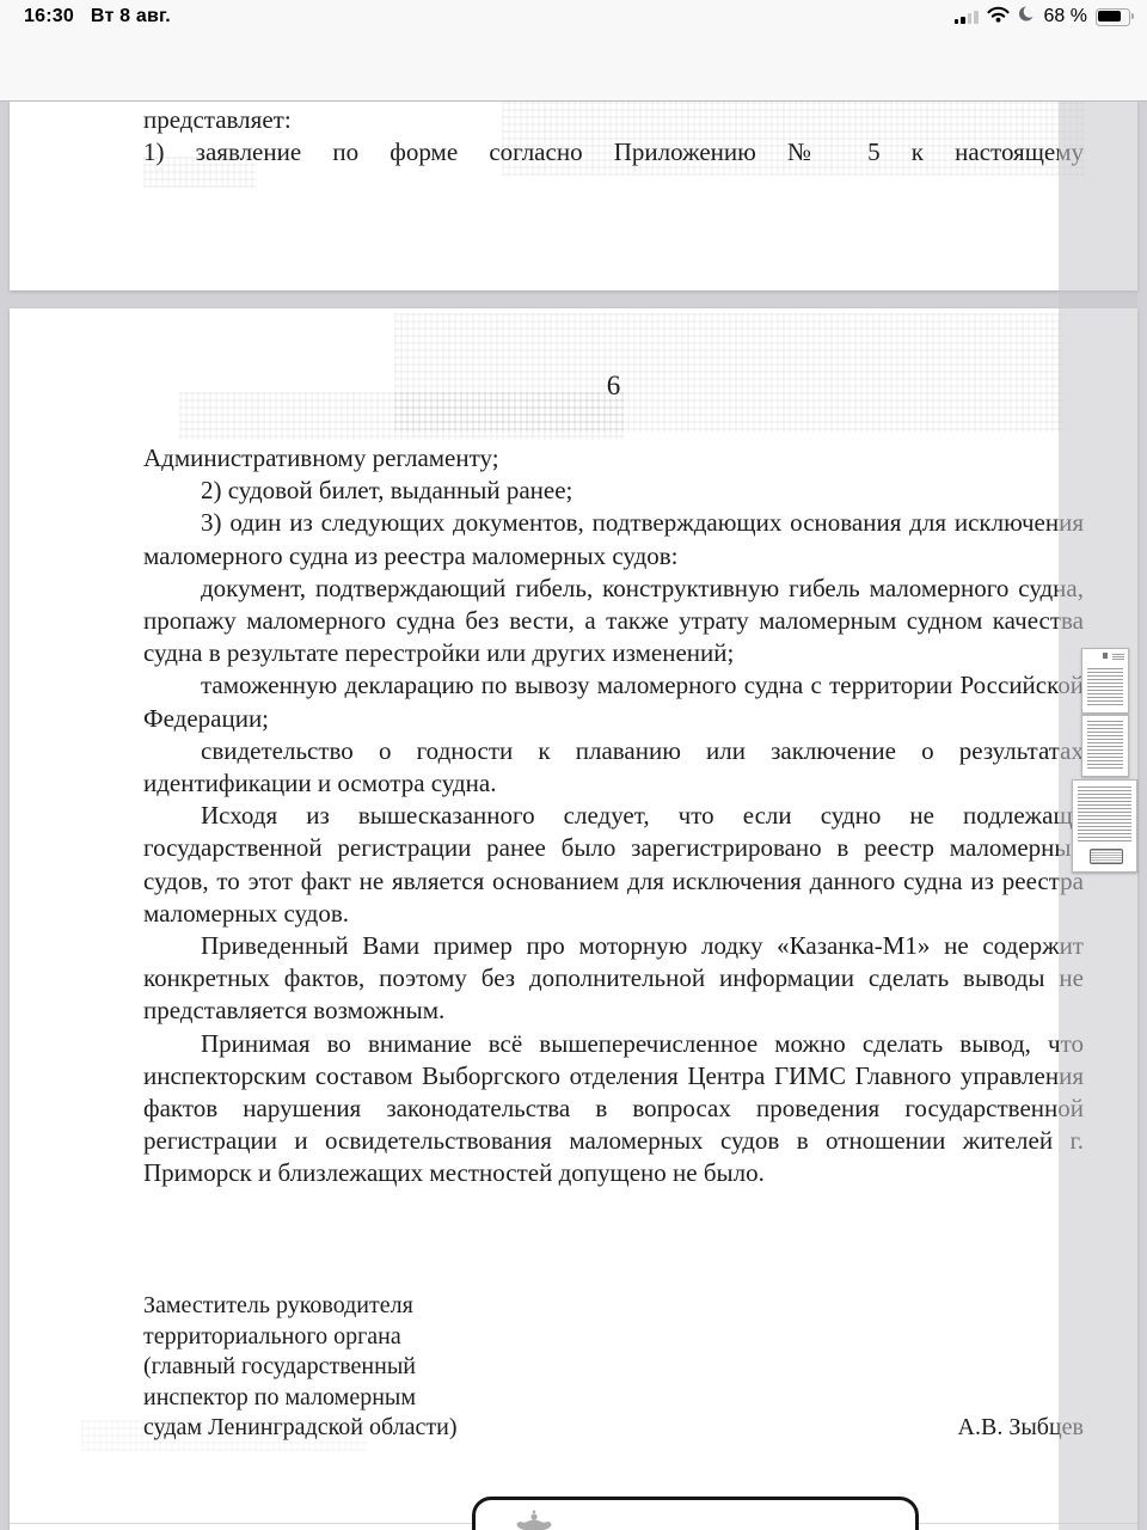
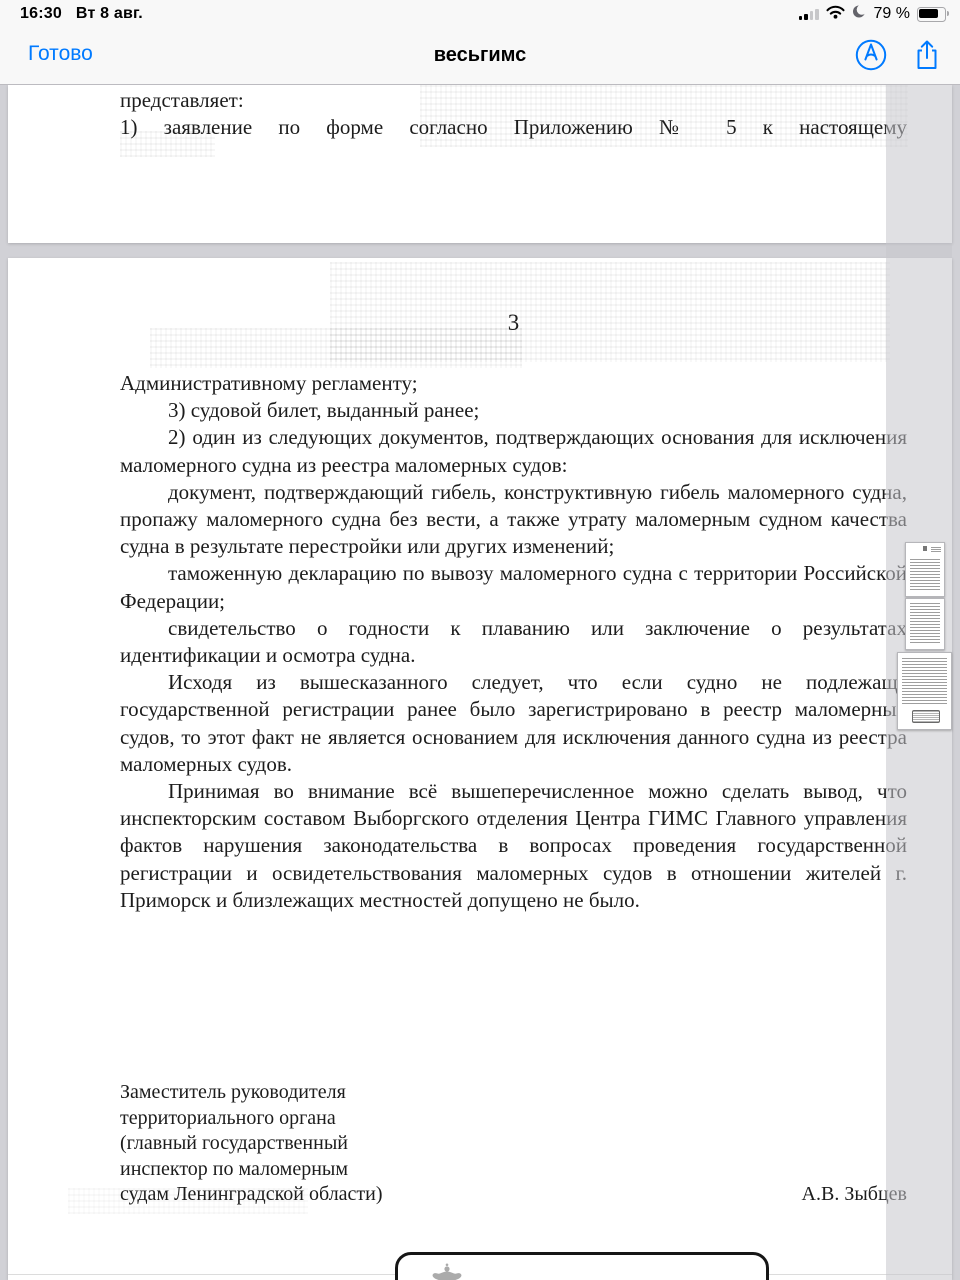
  16:30 Вт 8 авг.
- 68 %
+ 79 %
+ Готово
+ весьгимс
  представляет:
  1) заявление по форме согласно Приложению № 5 к настоящему
- 6
+ 3
  Административному регламенту;
- 2) судовой билет, выданный ранее;
+ 3) судовой билет, выданный ранее;
- 3) один из следующих документов, подтверждающих основания для исключения маломерного судна из реестра маломерных судов:
+ 2) один из следующих документов, подтверждающих основания для исключения маломерного судна из реестра маломерных судов:
  документ, подтверждающий гибель, конструктивную гибель маломерного судна, пропажу маломерного судна без вести, а также утрату маломерным судном качества судна в результате перестройки или других изменений;
  таможенную декларацию по вывозу маломерного судна с территории Российской Федерации;
  свидетельство о годности к плаванию или заключение о результатах идентификации и осмотра судна.
  Исходя из вышесказанного следует, что если судно не подлежащ государственной регистрации ранее было зарегистрировано в реестр маломерны судов, то этот факт не является основанием для исключения данного судна из реестра маломерных судов.
- Приведенный Вами пример про моторную лодку «Казанка-М1» не содержит конкретных фактов, поэтому без дополнительной информации сделать выводы не представляется возможным.
  Принимая во внимание всё вышеперечисленное можно сделать вывод, что инспекторским составом Выборгского отделения Центра ГИМС Главного управления фактов нарушения законодательства в вопросах проведения государственной регистрации и освидетельствования маломерных судов в отношении жителей г. Приморск и близлежащих местностей допущено не было.
  Заместитель руководителя
  территориального органа
  (главный государственный
  инспектор по маломерным
  судам Ленинградской области)
  А.В. Зыбцев
